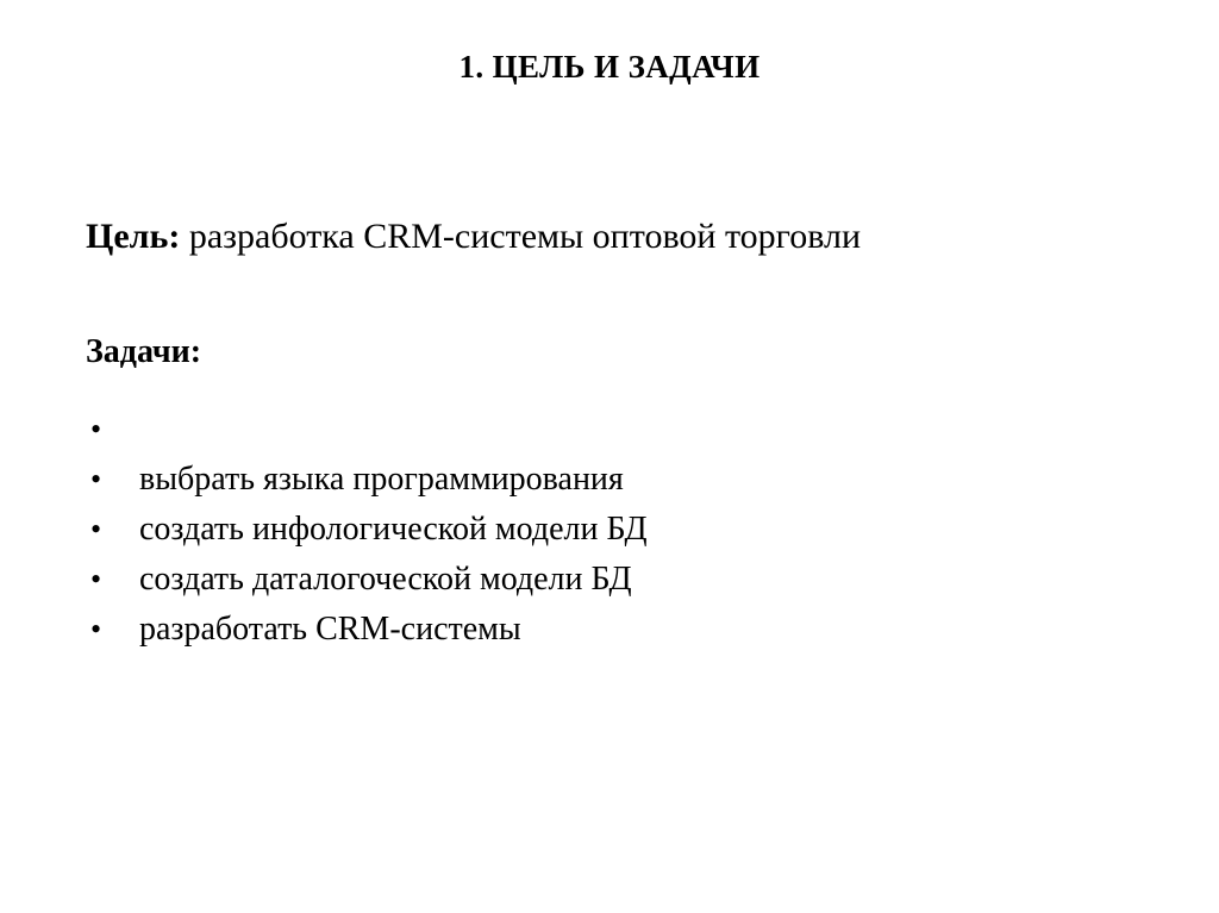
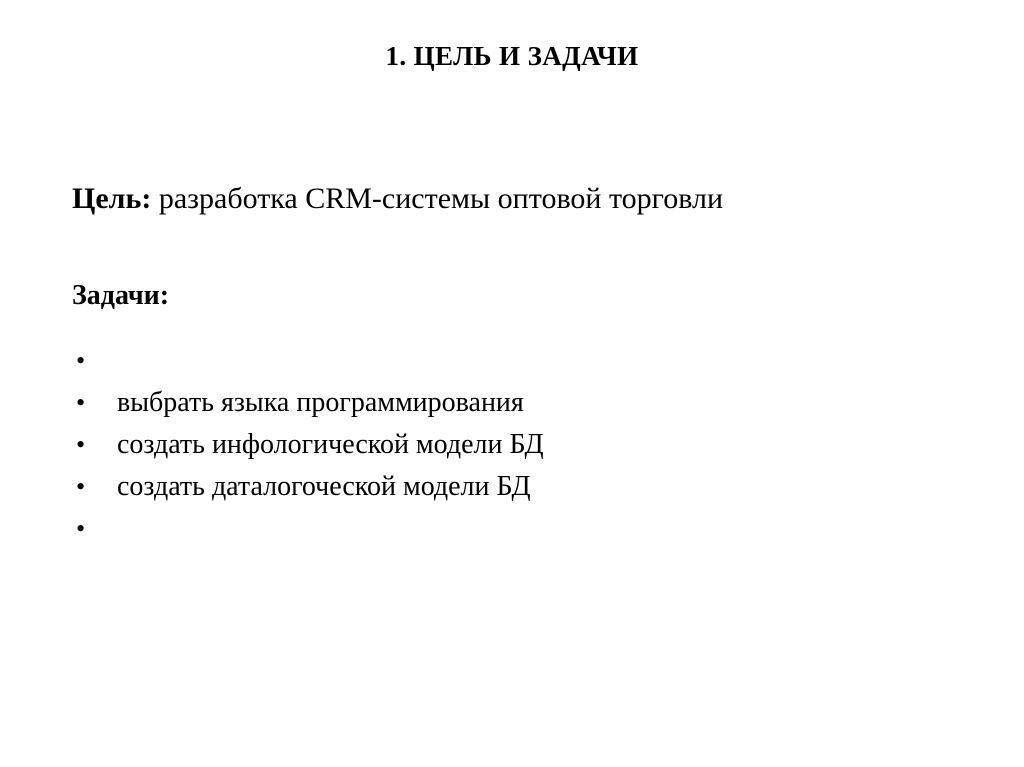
  1. ЦЕЛЬ И ЗАДАЧИ
  Цель: разработка CRM-системы оптовой торговли
  Задачи:
  •
  •
  выбрать языка программирования
  •
  создать инфологической модели БД
  •
  создать даталогоческой модели БД
  •
- разработать CRM-системы
